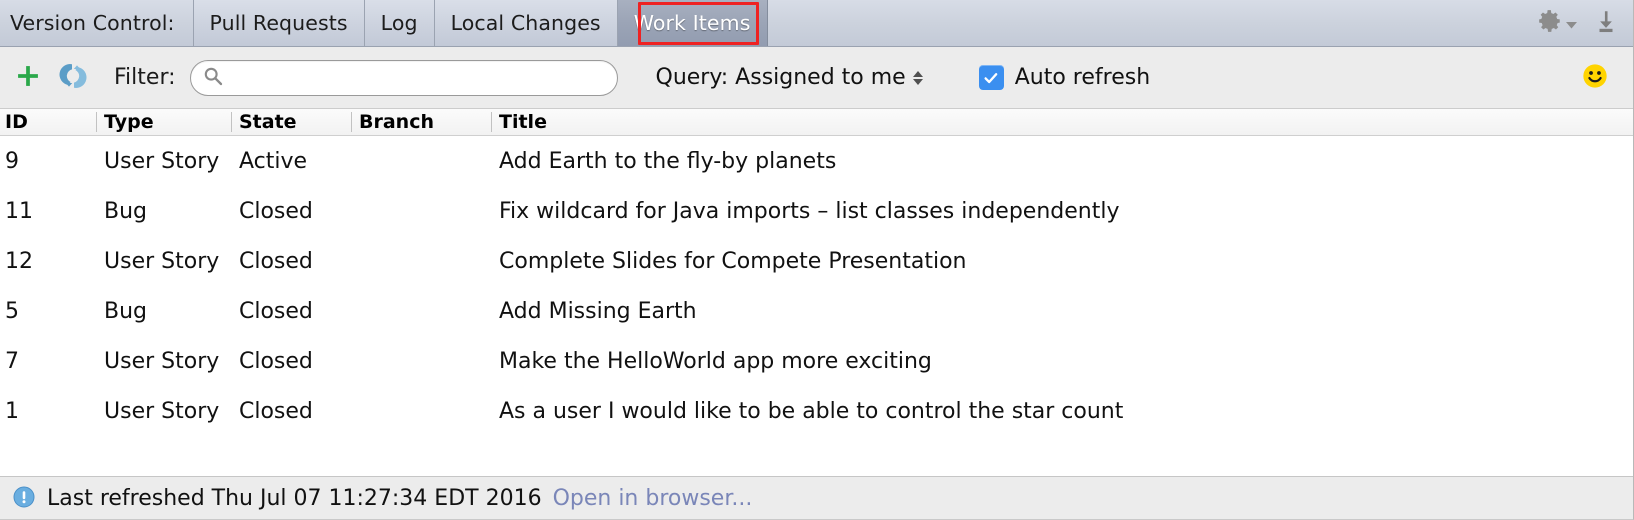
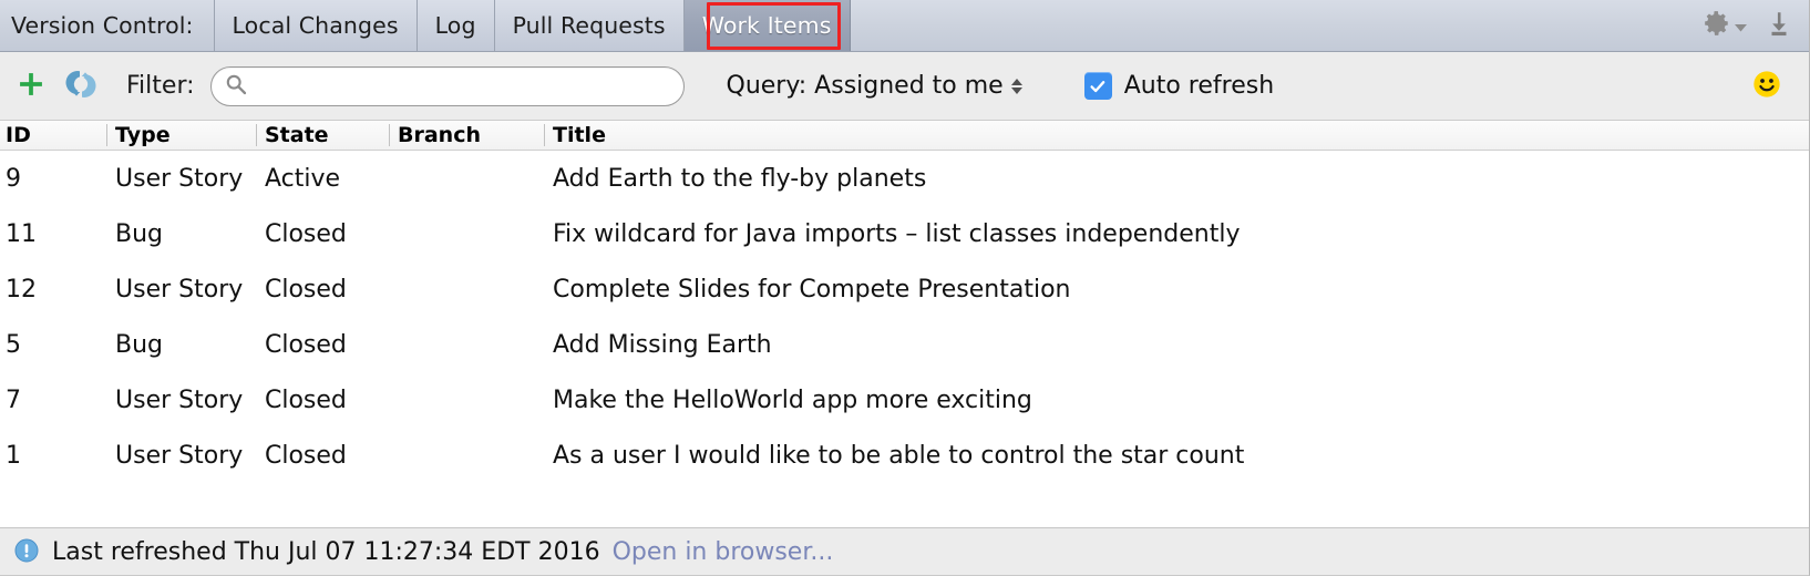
  Version Control:
- Pull Requests
+ Local Changes
  Log
- Local Changes
+ Pull Requests
  Work Items
  Filter:
  Query: Assigned to me
  Auto refresh
  ID
  Type
  State
  Branch
  Title
  9
  User Story
  Active
  Add Earth to the fly-by planets
  11
  Bug
  Closed
  Fix wildcard for Java imports – list classes independently
  12
  User Story
  Closed
  Complete Slides for Compete Presentation
  5
  Bug
  Closed
  Add Missing Earth
  7
  User Story
  Closed
  Make the HelloWorld app more exciting
  1
  User Story
  Closed
  As a user I would like to be able to control the star count
  Last refreshed Thu Jul 07 11:27:34 EDT 2016
  Open in browser...
